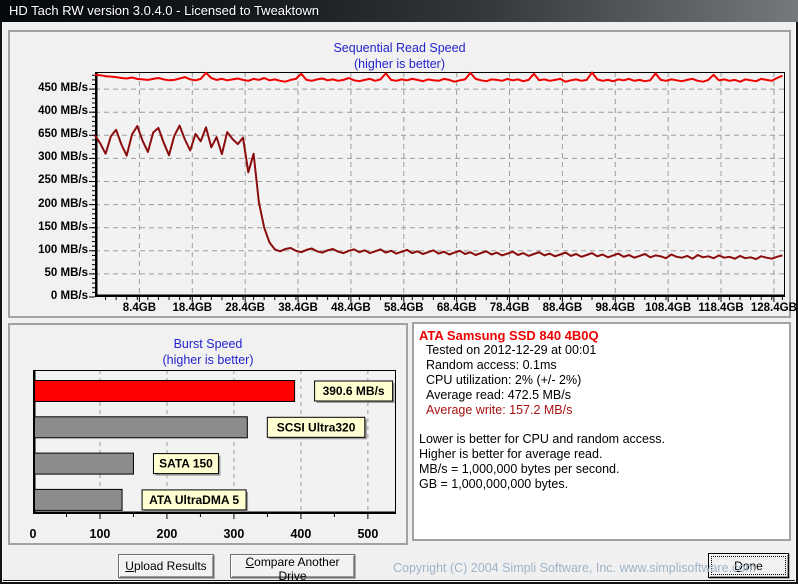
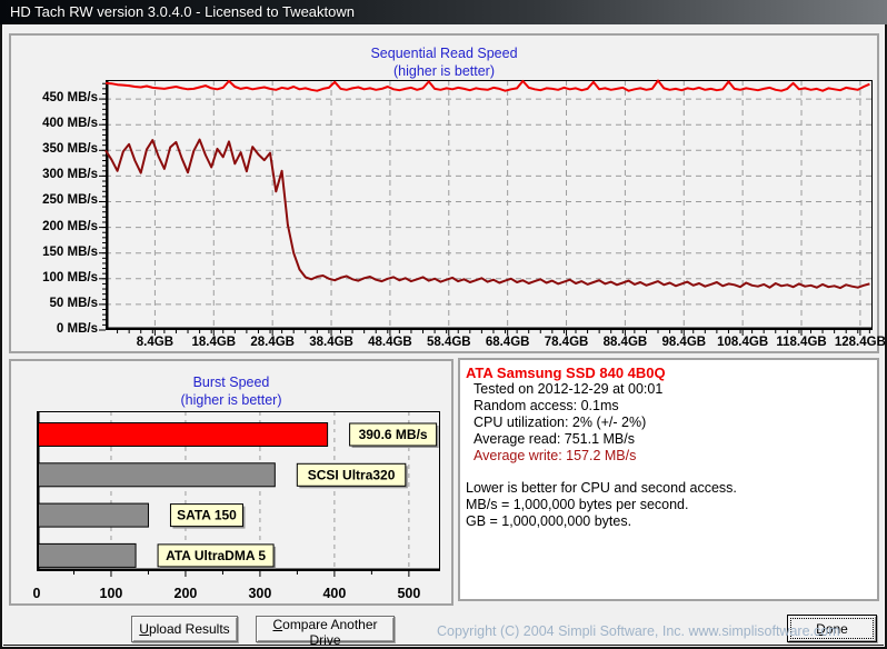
  HD Tach RW version 3.0.4.0 - Licensed to Tweaktown
  Sequential Read Speed
  (higher is better)
  0 MB/s
  50 MB/s
  100 MB/s
  150 MB/s
  200 MB/s
  250 MB/s
  300 MB/s
- 650 MB/s
+ 350 MB/s
  400 MB/s
  450 MB/s
  8.4GB
  18.4GB
  28.4GB
  38.4GB
  48.4GB
  58.4GB
  68.4GB
  78.4GB
  88.4GB
  98.4GB
  108.4GB
  118.4GB
  128.4GB
  Burst Speed
  (higher is better)
  390.6 MB/s
  SCSI Ultra320
  SATA 150
  ATA UltraDMA 5
  0
  100
  200
  300
  400
  500
  ATA Samsung SSD 840 4B0Q
  Tested on 2012-12-29 at 00:01
  Random access: 0.1ms
  CPU utilization: 2% (+/- 2%)
- Average read: 472.5 MB/s
+ Average read: 751.1 MB/s
  Average write: 157.2 MB/s
- Lower is better for CPU and random access.
+ Lower is better for CPU and second access.
- Higher is better for average read.
  MB/s = 1,000,000 bytes per second.
  GB = 1,000,000,000 bytes.
  Upload Results
  Compare Another Drive
  Done
  Copyright (C) 2004 Simpli Software, Inc. www.simplisoftware.com
